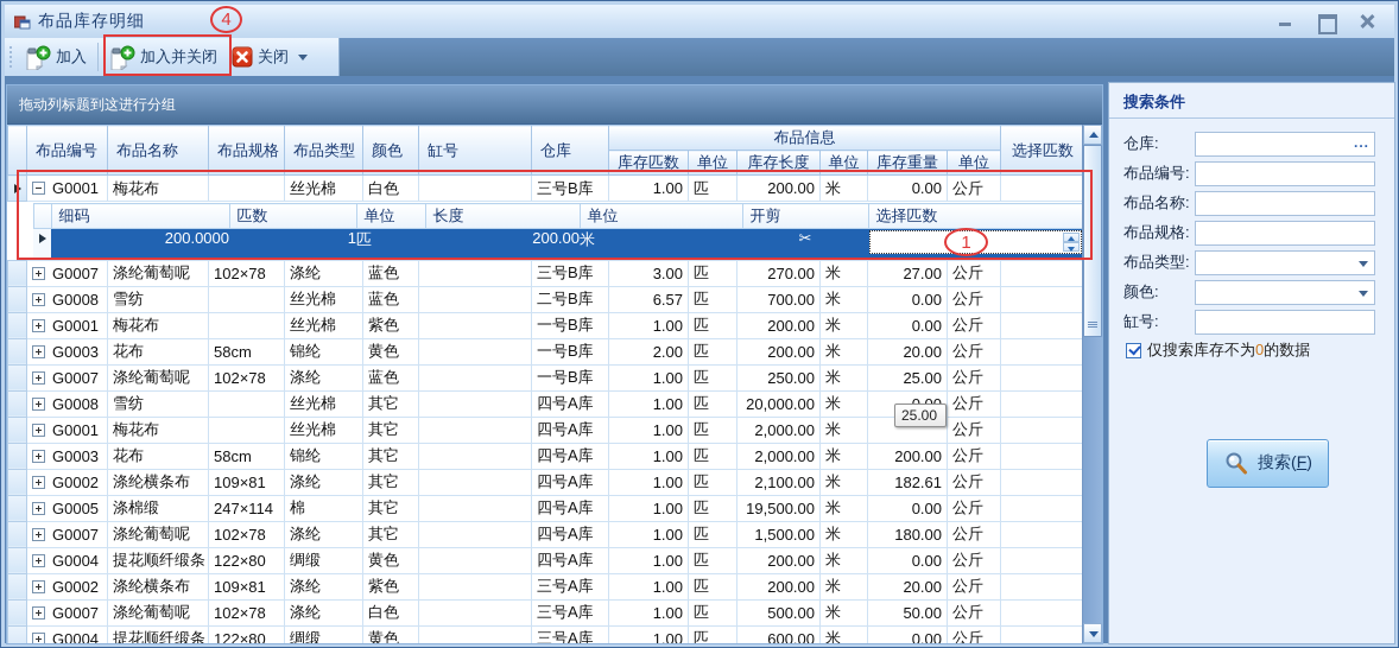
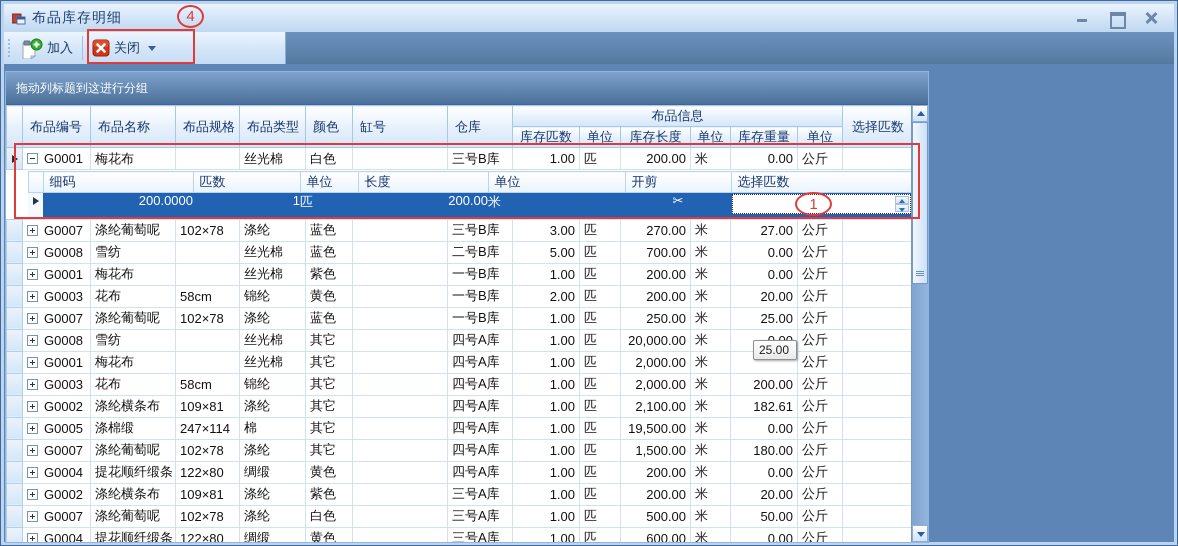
  布品库存明细
  加入
- 加入并关闭
  关闭
  拖动列标题到这进行分组
  	布品编号	布品名称	布品规格	布品类型	颜色	缸号	仓库	布品信息	选择匹数
  库存匹数	单位	库存长度	单位	库存重量	单位
  	G0001	梅花布		丝光棉	白色		三号B库	1.00	匹	200.00	米	0.00	公斤
  	细码	匹数	单位	长度	单位	开剪	选择匹数
  	200.0000	1	匹	200.00	米	✂
  	G0007	涤纶葡萄呢	102×78	涤纶	蓝色		三号B库	3.00	匹	270.00	米	27.00	公斤
- 	G0008	雪纺		丝光棉	蓝色		二号B库	6.57	匹	700.00	米	0.00	公斤
+ 	G0008	雪纺		丝光棉	蓝色		二号B库	5.00	匹	700.00	米	0.00	公斤
  	G0001	梅花布		丝光棉	紫色		一号B库	1.00	匹	200.00	米	0.00	公斤
  	G0003	花布	58cm	锦纶	黄色		一号B库	2.00	匹	200.00	米	20.00	公斤
  	G0007	涤纶葡萄呢	102×78	涤纶	蓝色		一号B库	1.00	匹	250.00	米	25.00	公斤
  	G0008	雪纺		丝光棉	其它		四号A库	1.00	匹	20,000.00	米		公斤
  	G0001	梅花布		丝光棉	其它		四号A库	1.00	匹	2,000.00	米		公斤
  	G0003	花布	58cm	锦纶	其它		四号A库	1.00	匹	2,000.00	米	200.00	公斤
  	G0002	涤纶横条布	109×81	涤纶	其它		四号A库	1.00	匹	2,100.00	米	182.61	公斤
  	G0005	涤棉缎	247×114	棉	其它		四号A库	1.00	匹	19,500.00	米	0.00	公斤
  	G0007	涤纶葡萄呢	102×78	涤纶	其它		四号A库	1.00	匹	1,500.00	米	180.00	公斤
  	G0004	提花顺纤缎条	122×80	绸缎	黄色		四号A库	1.00	匹	200.00	米	0.00	公斤
  	G0002	涤纶横条布	109×81	涤纶	紫色		三号A库	1.00	匹	200.00	米	20.00	公斤
  	G0007	涤纶葡萄呢	102×78	涤纶	白色		三号A库	1.00	匹	500.00	米	50.00	公斤
  	G0004	提花顺纤缎条	122×80	绸缎	黄色		三号A库	1.00	匹	600.00	米	0.00	公斤
- 搜索条件
- 仓库:
- ...
- 布品编号:
- 布品名称:
- 布品规格:
- 布品类型:
- 颜色:
- 缸号:
- 仅搜索库存不为0的数据
- 搜索(F)
  4
  1
  25.00
